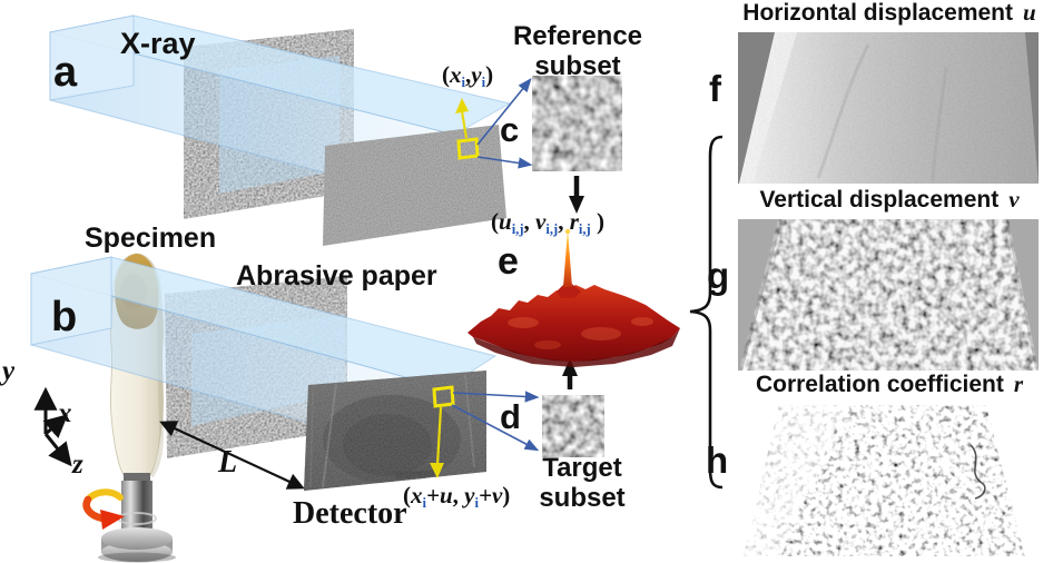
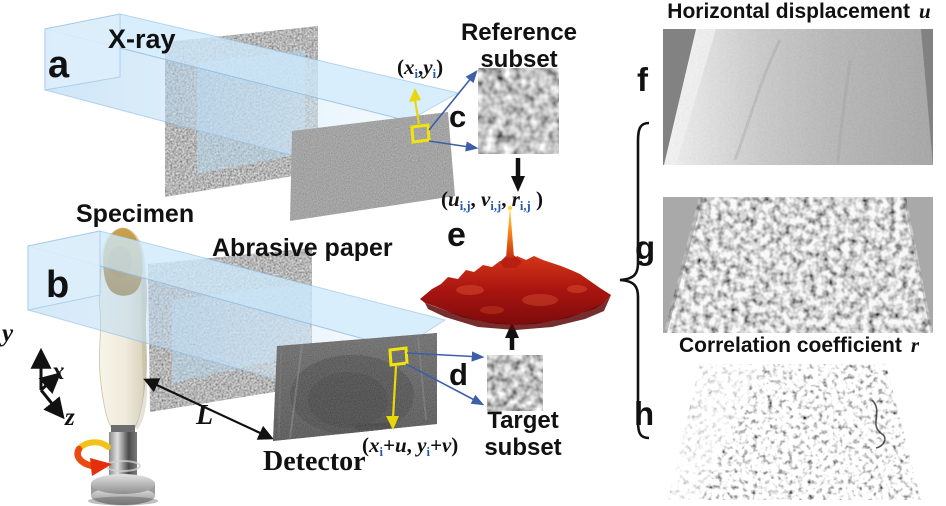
  X-ray
  a
  Specimen
  b
  Abrasive paper
  Detector
  L
  y
  x
  z
  Reference
  subset
  c
  (xi,yi)
  (ui,j, vi,j, ri,j )
  e
  d
  Target
  subset
  (xi+u, yi+v)
  f
  g
  h
  Horizontal displacement u
- Vertical displacement v
  Correlation coefficient r
